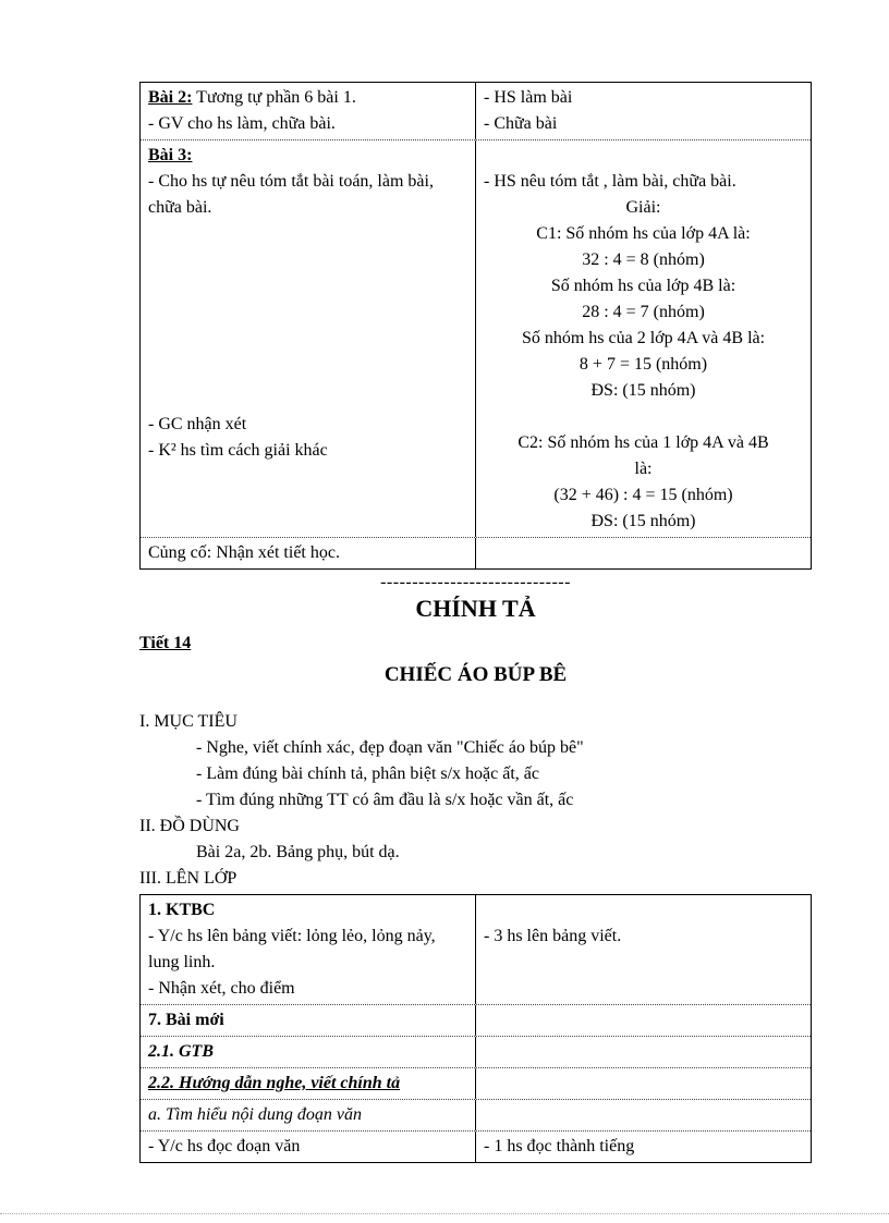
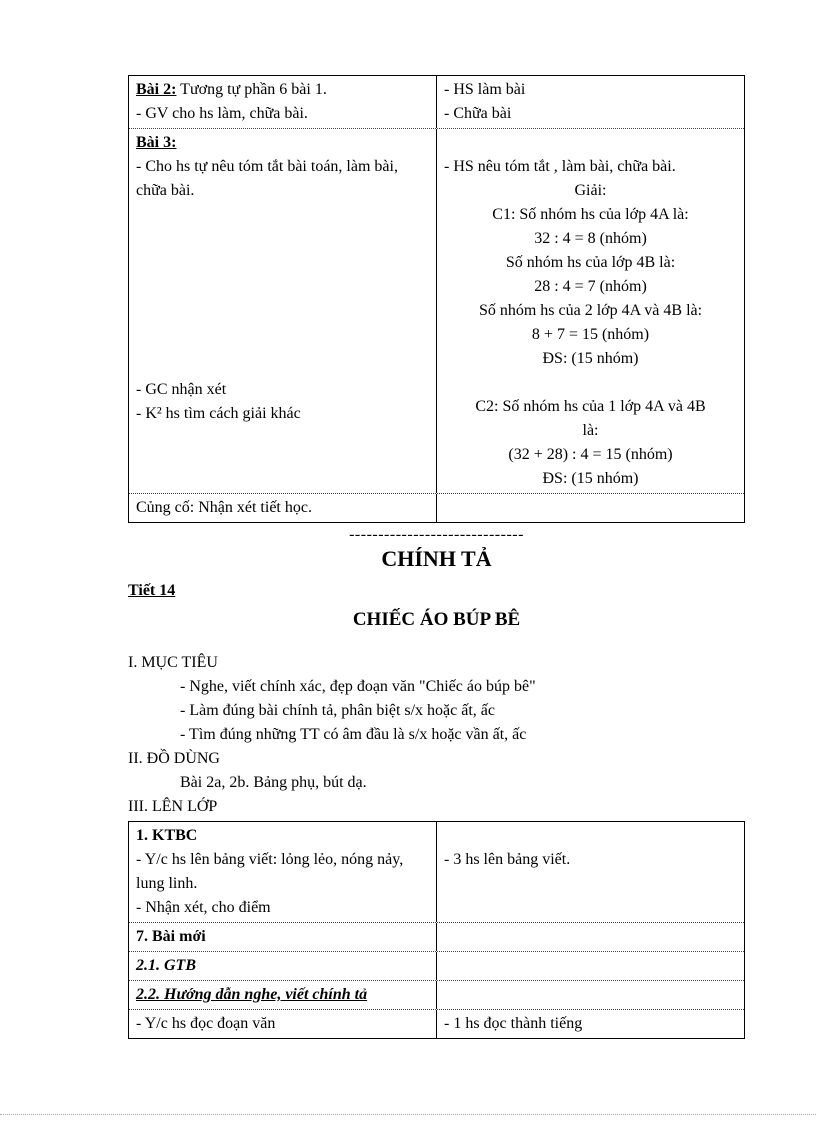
  Bài 2: Tương tự phần 6 bài 1.
  - GV cho hs làm, chữa bài.
  - HS làm bài
  - Chữa bài
  Bài 3:
  - Cho hs tự nêu tóm tắt bài toán, làm bài, chữa bài.
  - GC nhận xét
  - K² hs tìm cách giải khác
  - HS nêu tóm tắt , làm bài, chữa bài.
  Giải:
  C1: Số nhóm hs của lớp 4A là:
  32 : 4 = 8 (nhóm)
  Số nhóm hs của lớp 4B là:
  28 : 4 = 7 (nhóm)
  Số nhóm hs của 2 lớp 4A và 4B là:
  8 + 7 = 15 (nhóm)
  ĐS: (15 nhóm)
  C2: Số nhóm hs của 1 lớp 4A và 4B
  là:
- (32 + 46) : 4 = 15 (nhóm)
+ (32 + 28) : 4 = 15 (nhóm)
  ĐS: (15 nhóm)
  Củng cố: Nhận xét tiết học.
  ------------------------------
  CHÍNH TẢ
  Tiết 14
  CHIẾC ÁO BÚP BÊ
  I. MỤC TIÊU
  - Nghe, viết chính xác, đẹp đoạn văn "Chiếc áo búp bê"
  - Làm đúng bài chính tả, phân biệt s/x hoặc ất, ấc
  - Tìm đúng những TT có âm đầu là s/x hoặc vần ất, ấc
  II. ĐỒ DÙNG
  Bài 2a, 2b. Bảng phụ, bút dạ.
  III. LÊN LỚP
  1. KTBC
- - Y/c hs lên bảng viết: lỏng lẻo, lỏng nảy, lung linh.
+ - Y/c hs lên bảng viết: lỏng lẻo, nóng nảy, lung linh.
  - Nhận xét, cho điểm
  - 3 hs lên bảng viết.
  7. Bài mới
  2.1. GTB
  2.2. Hướng dẫn nghe, viết chính tả
- a. Tìm hiểu nội dung đoạn văn
  - Y/c hs đọc đoạn văn
  - 1 hs đọc thành tiếng
